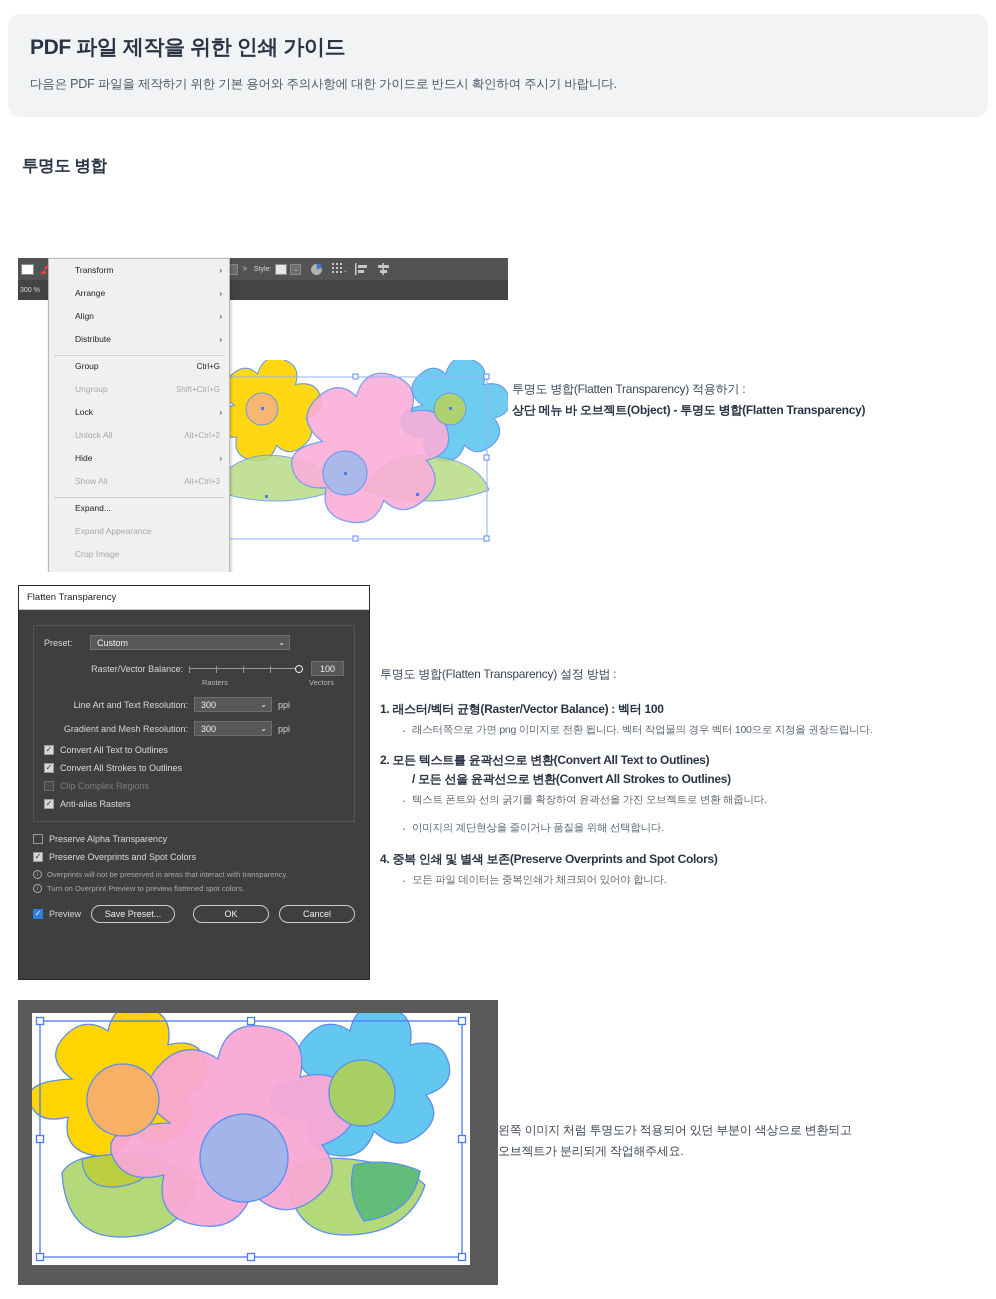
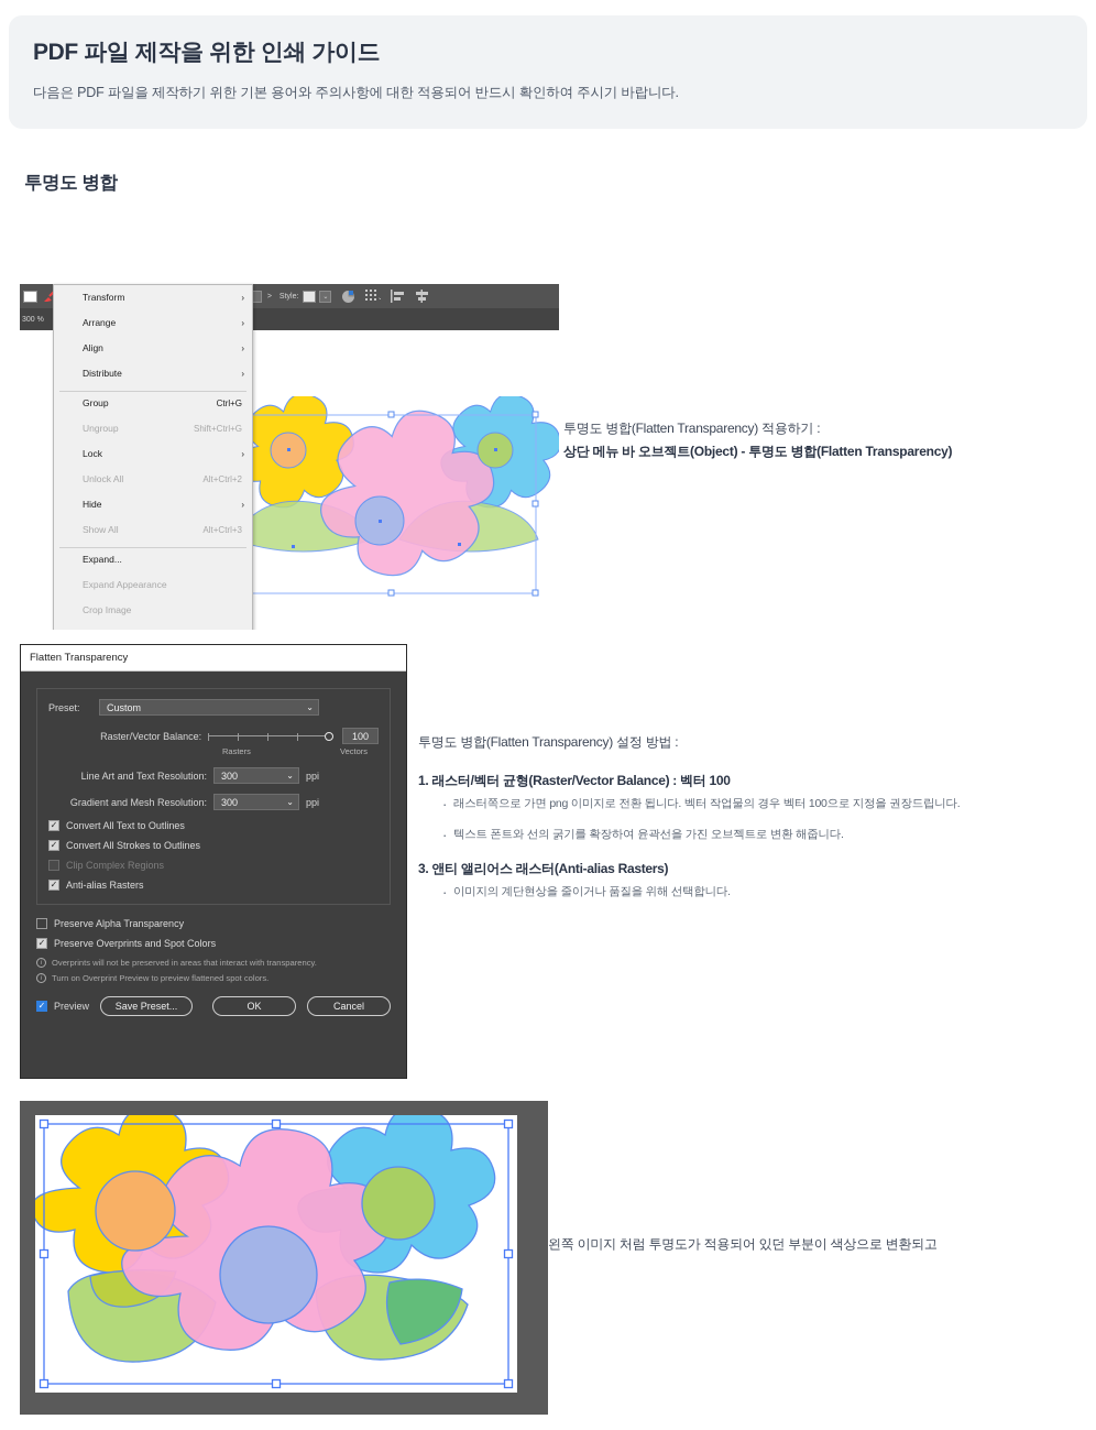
  PDF 파일 제작을 위한 인쇄 가이드
- 다음은 PDF 파일을 제작하기 위한 기본 용어와 주의사항에 대한 가이드로 반드시 확인하여 주시기 바랍니다.
+ 다음은 PDF 파일을 제작하기 위한 기본 용어와 주의사항에 대한 적용되어 반드시 확인하여 주시기 바랍니다.
  투명도 병합
  Transform
  ›
  Arrange
  ›
  Align
  ›
  Distribute
  ›
  Group
  Ctrl+G
  Ungroup
  Shift+Ctrl+G
  Lock
  ›
  Unlock All
  Alt+Ctrl+2
  Hide
  ›
  Show All
  Alt+Ctrl+3
  Expand...
  Expand Appearance
  Crop Image
  투명도 병합(Flatten Transparency) 적용하기 :
  상단 메뉴 바 오브젝트(Object) - 투명도 병합(Flatten Transparency)
  Flatten Transparency
  Preset:
  Custom
  ⌄
  Raster/Vector Balance:
  100
  Rasters
  Vectors
  Line Art and Text Resolution:
  300
  ⌄
  ppi
  Gradient and Mesh Resolution:
  300
  ⌄
  ppi
  ✓
  Convert All Text to Outlines
  ✓
  Convert All Strokes to Outlines
  Clip Complex Regions
  ✓
  Anti-alias Rasters
  Preserve Alpha Transparency
  ✓
  Preserve Overprints and Spot Colors
  Overprints will not be preserved in areas that interact with transparency.
  Turn on Overprint Preview to preview flattened spot colors.
  ✓
  Preview
  Save Preset...
  OK
  Cancel
  투명도 병합(Flatten Transparency) 설정 방법 :
  1. 래스터/벡터 균형(Raster/Vector Balance) : 벡터 100
  래스터쪽으로 가면 png 이미지로 전환 됩니다. 벡터 작업물의 경우 벡터 100으로 지정을 권장드립니다.
- 2. 모든 텍스트를 윤곽선으로 변환(Convert All Text to Outlines)
- / 모든 선을 윤곽선으로 변환(Convert All Strokes to Outlines)
  텍스트 폰트와 선의 굵기를 확장하여 윤곽선을 가진 오브젝트로 변환 해줍니다.
+ 3. 앤티 앨리어스 래스터(Anti-alias Rasters)
  이미지의 계단현상을 줄이거나 품질을 위해 선택합니다.
- 4. 중복 인쇄 및 별색 보존(Preserve Overprints and Spot Colors)
- 모든 파일 데이터는 중복인쇄가 체크되어 있어야 합니다.
  왼쪽 이미지 처럼 투명도가 적용되어 있던 부분이 색상으로 변환되고
- 오브젝트가 분리되게 작업해주세요.
